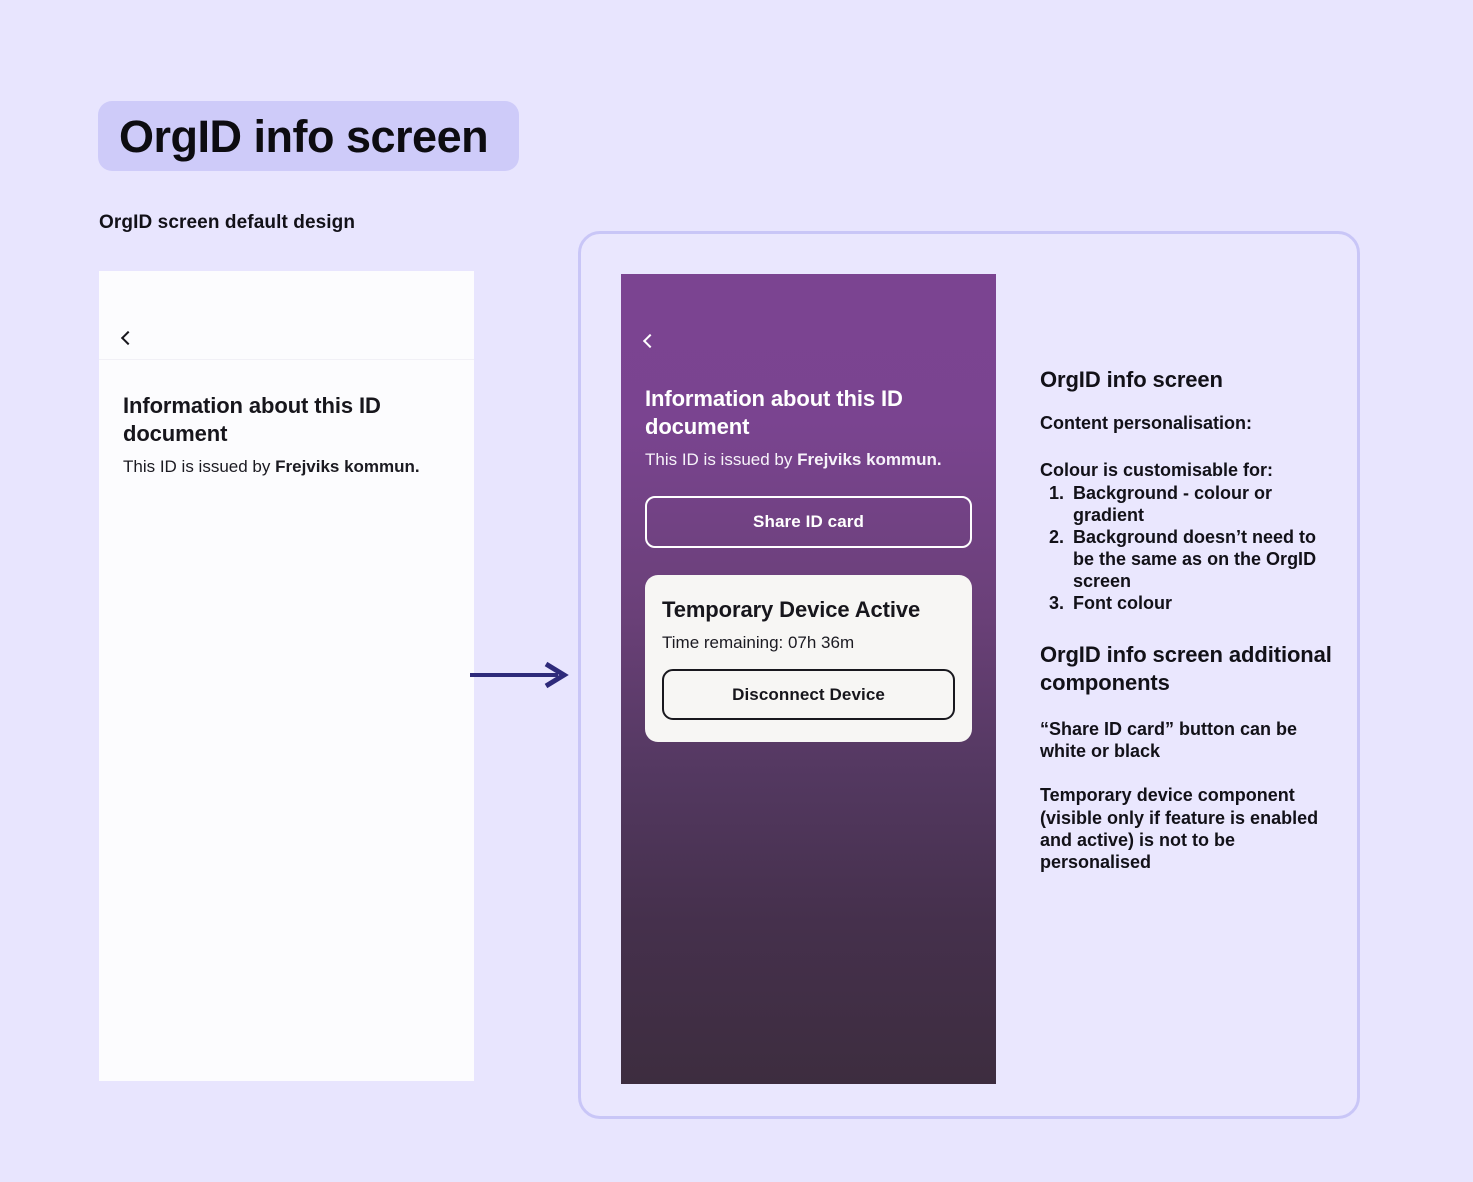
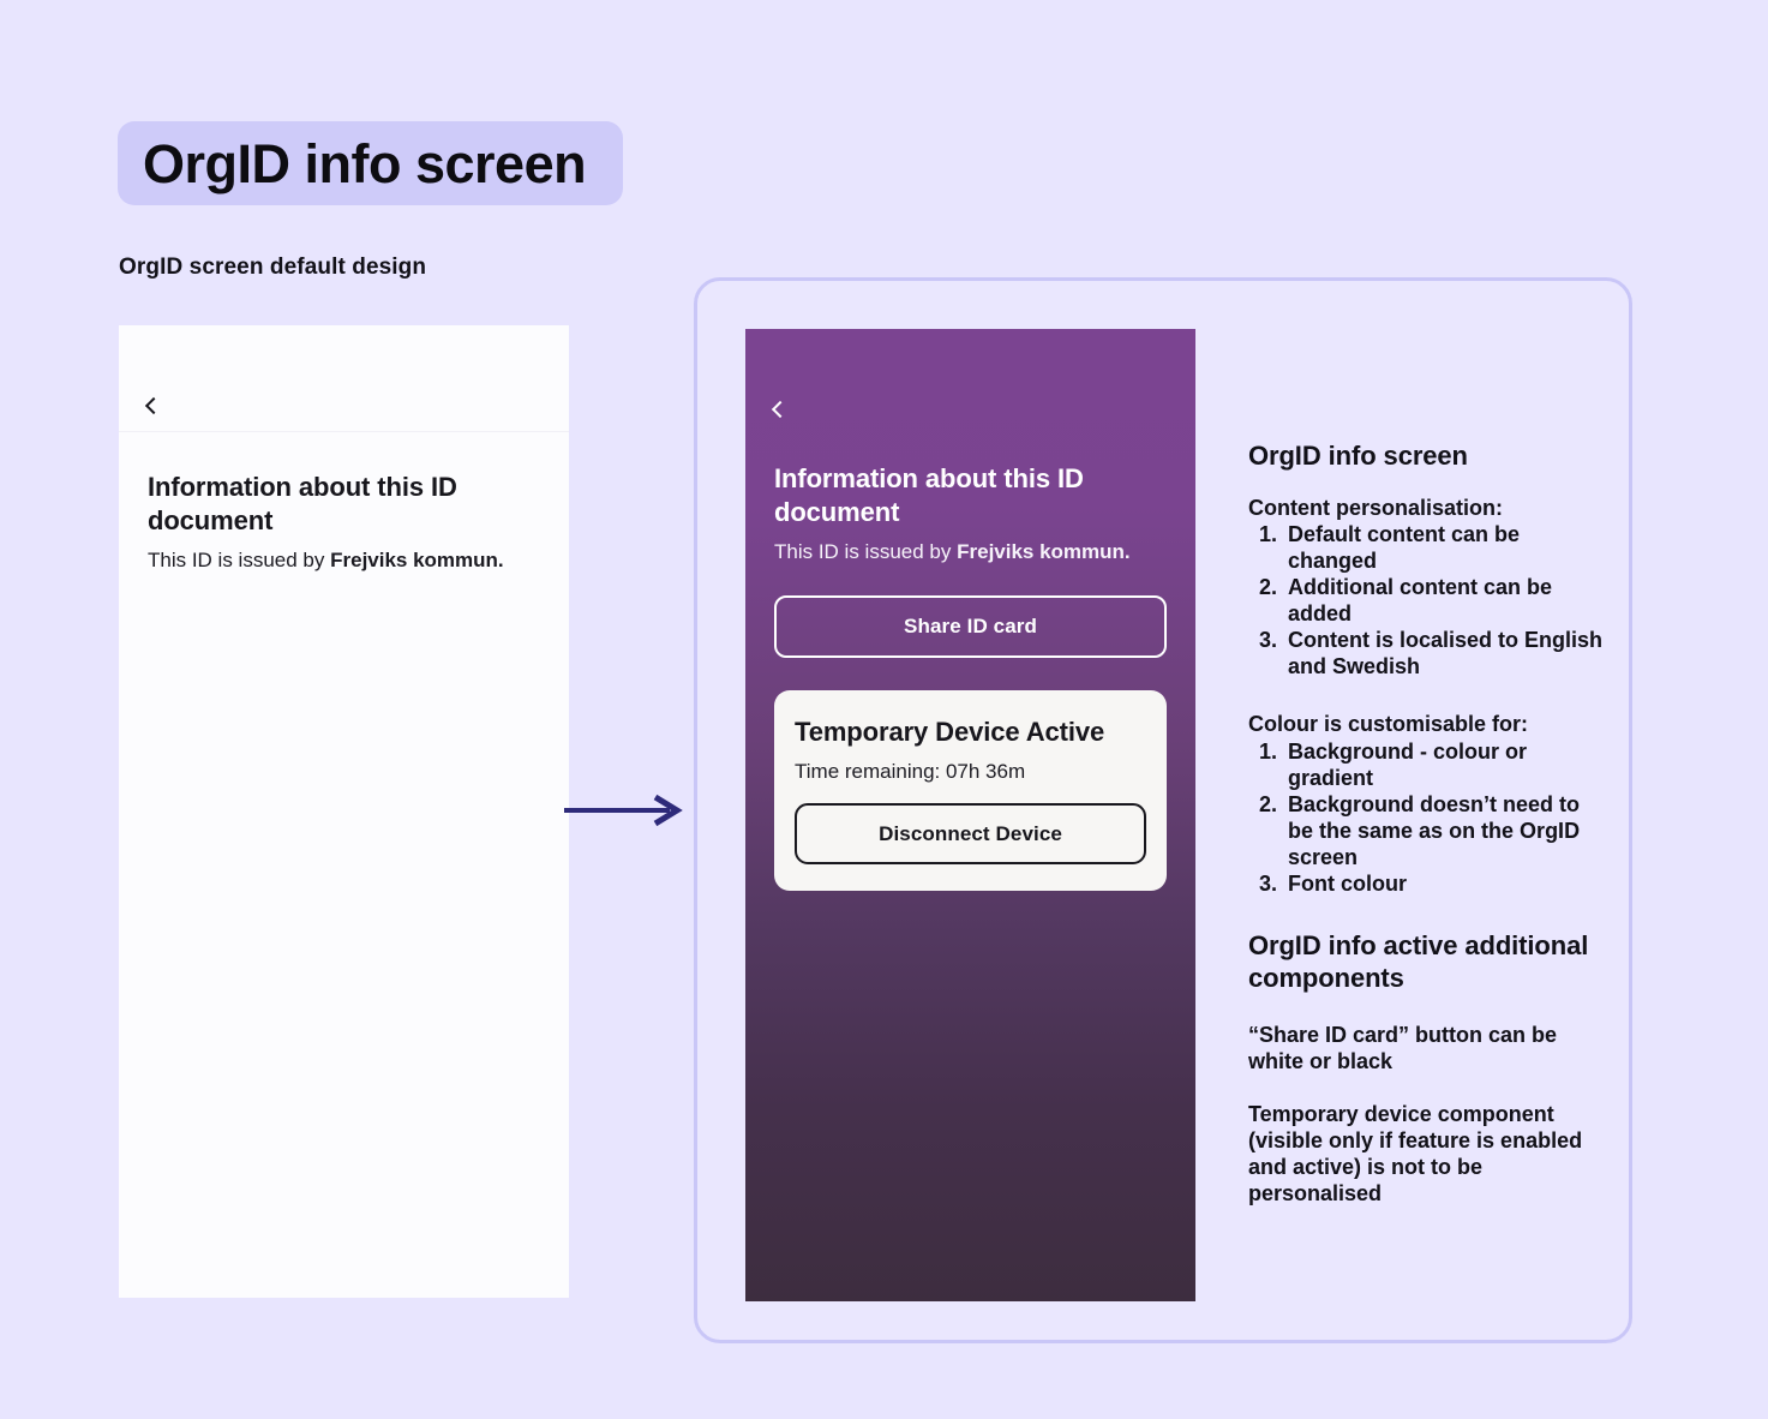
  OrgID info screen
  OrgID screen default design
  Information about this ID document
  This ID is issued by Frejviks kommun.
  Information about this ID document
  This ID is issued by Frejviks kommun.
  Share ID card
  Temporary Device Active
  Time remaining: 07h 36m
  Disconnect Device
  OrgID info screen
  Content personalisation:
+ Default content can be changed
+ Additional content can be added
+ Content is localised to English and Swedish
  Colour is customisable for:
  Background - colour or gradient
  Background doesn’t need to be the same as on the OrgID screen
  Font colour
- OrgID info screen additional components
+ OrgID info active additional components
  “Share ID card” button can be white or black
  Temporary device component (visible only if feature is enabled and active) is not to be personalised
